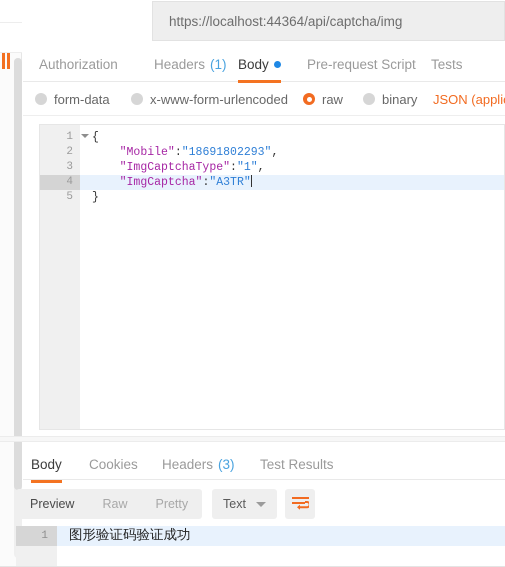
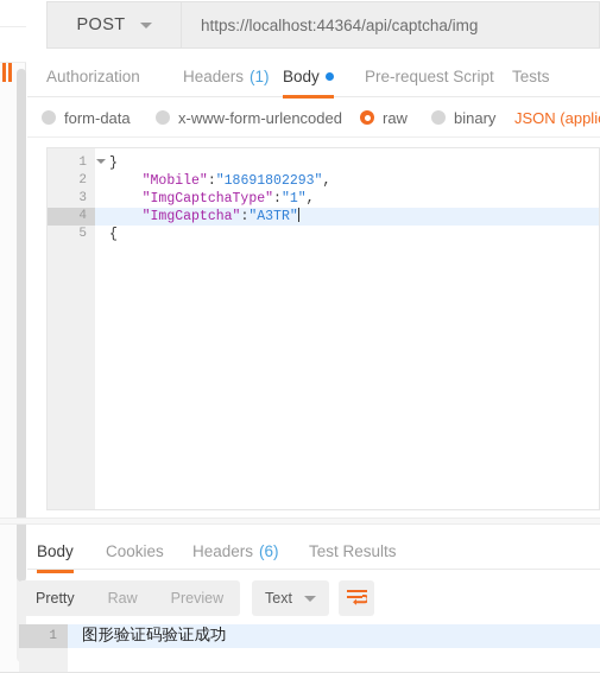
+ POST
  https://localhost:44364/api/captcha/img
  Authorization
  Headers
  (1)
  Body
  Pre-request Script
  Tests
  form-data
  x-www-form-urlencoded
  raw
  binary
  JSON (appli
  1
- {
+ }
  2
  "Mobile":"18691802293",
  3
  "ImgCaptchaType":"1",
  4
  "ImgCaptcha":"A3TR"
  5
- }
+ {
  Body
  Cookies
  Headers
- (3)
+ (6)
  Test Results
- Preview
+ Pretty
  Raw
- Pretty
+ Preview
  Text
  1
  图形验证码验证成功
